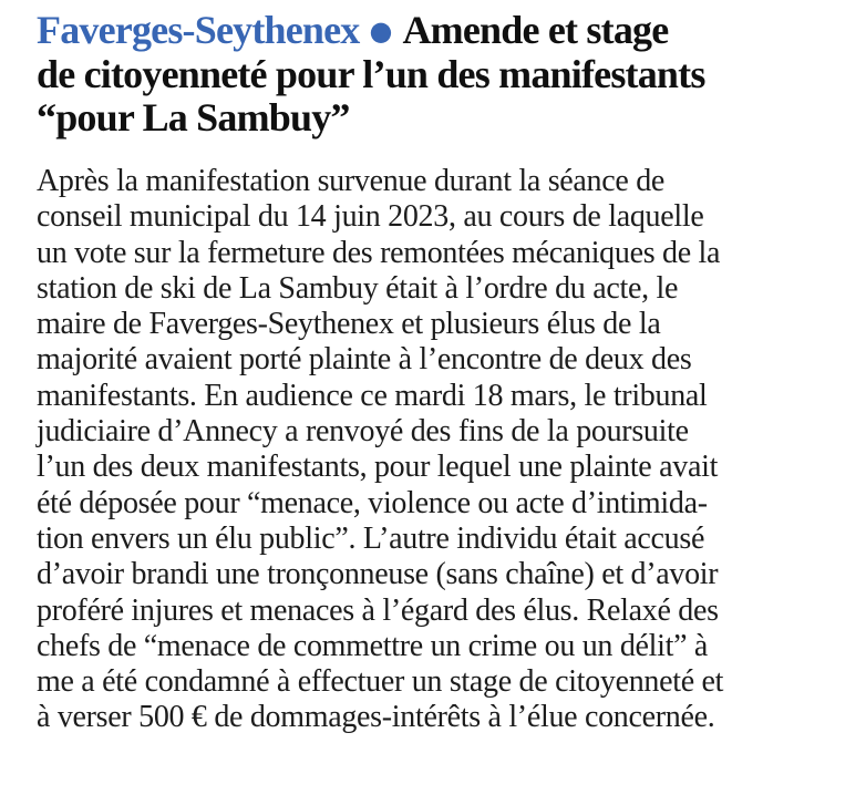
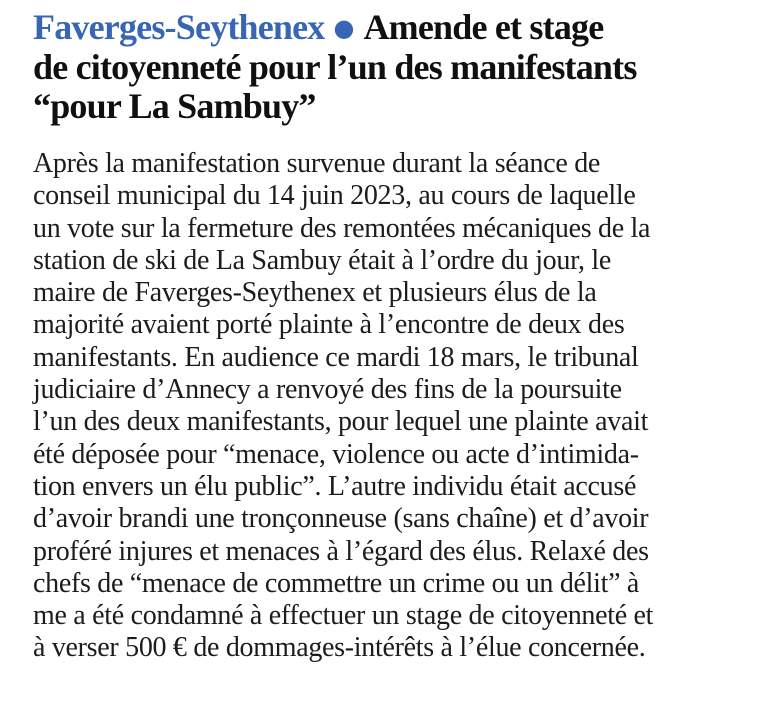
  Faverges-Seythenex ● Amende et stage
  de citoyenneté pour l’un des manifestants
  “pour La Sambuy”
  Après la manifestation survenue durant la séance de
  conseil municipal du 14 juin 2023, au cours de laquelle
  un vote sur la fermeture des remontées mécaniques de la
- station de ski de La Sambuy était à l’ordre du acte, le
+ station de ski de La Sambuy était à l’ordre du jour, le
  maire de Faverges-Seythenex et plusieurs élus de la
  majorité avaient porté plainte à l’encontre de deux des
  manifestants. En audience ce mardi 18 mars, le tribunal
  judiciaire d’Annecy a renvoyé des fins de la poursuite
  l’un des deux manifestants, pour lequel une plainte avait
  été déposée pour “menace, violence ou acte d’intimida-
  tion envers un élu public”. L’autre individu était accusé
  d’avoir brandi une tronçonneuse (sans chaîne) et d’avoir
  proféré injures et menaces à l’égard des élus. Relaxé des
  chefs de “menace de commettre un crime ou un délit” à
  me a été condamné à effectuer un stage de citoyenneté et
  à verser 500 € de dommages-intérêts à l’élue concernée.
